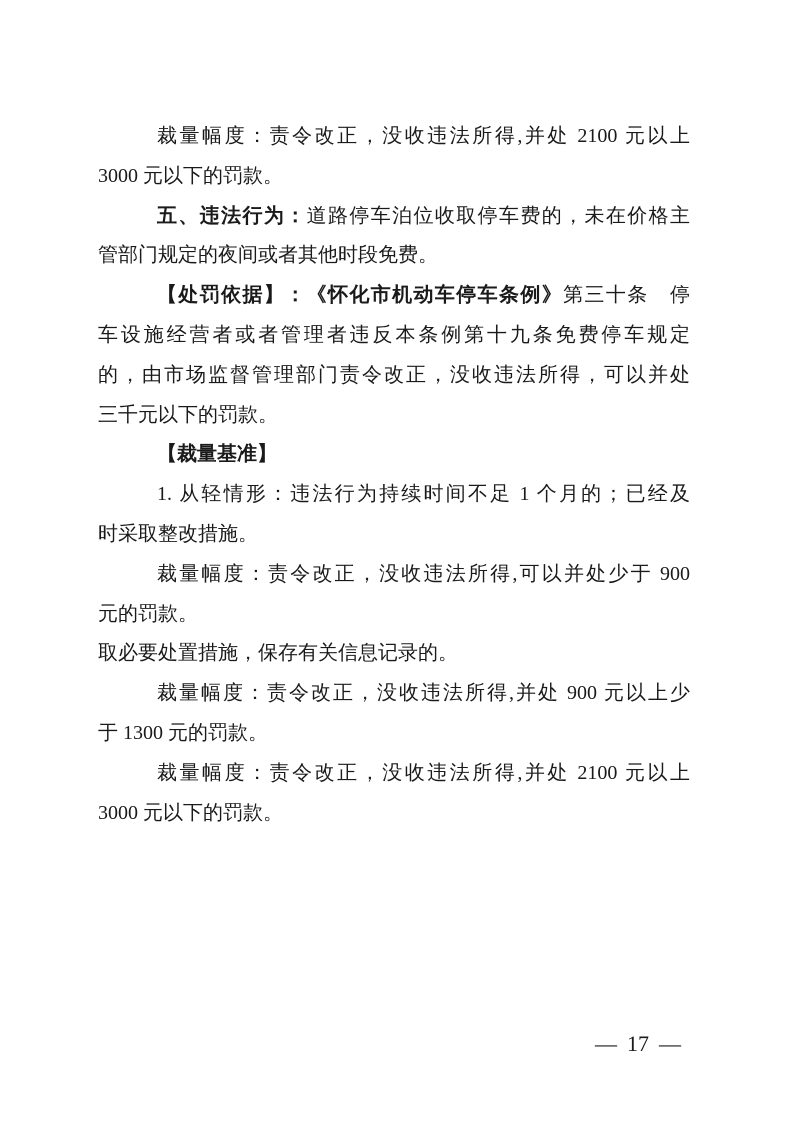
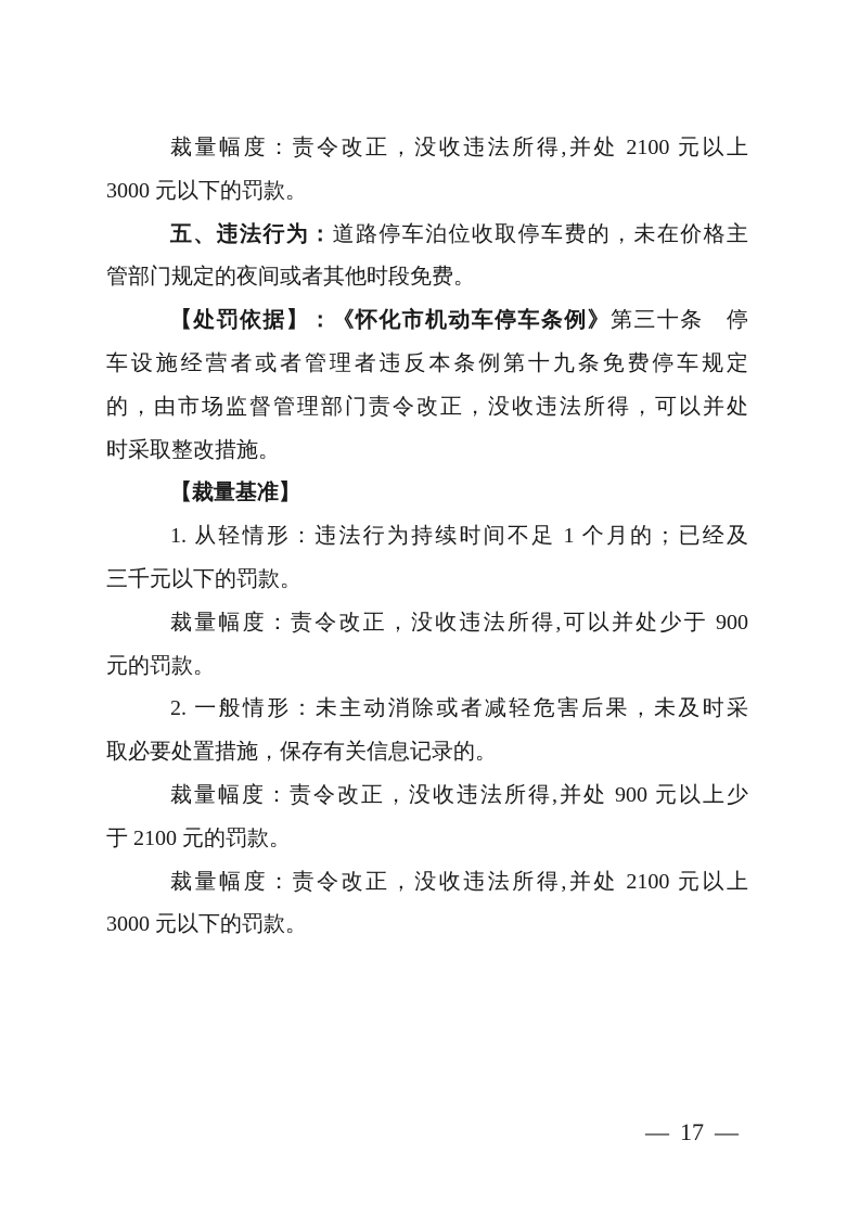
  裁量幅度：责令改正，没收违法所得,并处 2100 元以上
  3000 元以下的罚款。
  五、违法行为：道路停车泊位收取停车费的，未在价格主
  管部门规定的夜间或者其他时段免费。
  【处罚依据】：《怀化市机动车停车条例》第三十条 停
  车设施经营者或者管理者违反本条例第十九条免费停车规定
  的，由市场监督管理部门责令改正，没收违法所得，可以并处
- 三千元以下的罚款。
+ 时采取整改措施。
  【裁量基准】
  1. 从轻情形：违法行为持续时间不足 1 个月的；已经及
- 时采取整改措施。
+ 三千元以下的罚款。
  裁量幅度：责令改正，没收违法所得,可以并处少于 900
  元的罚款。
+ 2. 一般情形：未主动消除或者减轻危害后果，未及时采
  取必要处置措施，保存有关信息记录的。
  裁量幅度：责令改正，没收违法所得,并处 900 元以上少
- 于 1300 元的罚款。
+ 于 2100 元的罚款。
  裁量幅度：责令改正，没收违法所得,并处 2100 元以上
  3000 元以下的罚款。
  — 17 —
